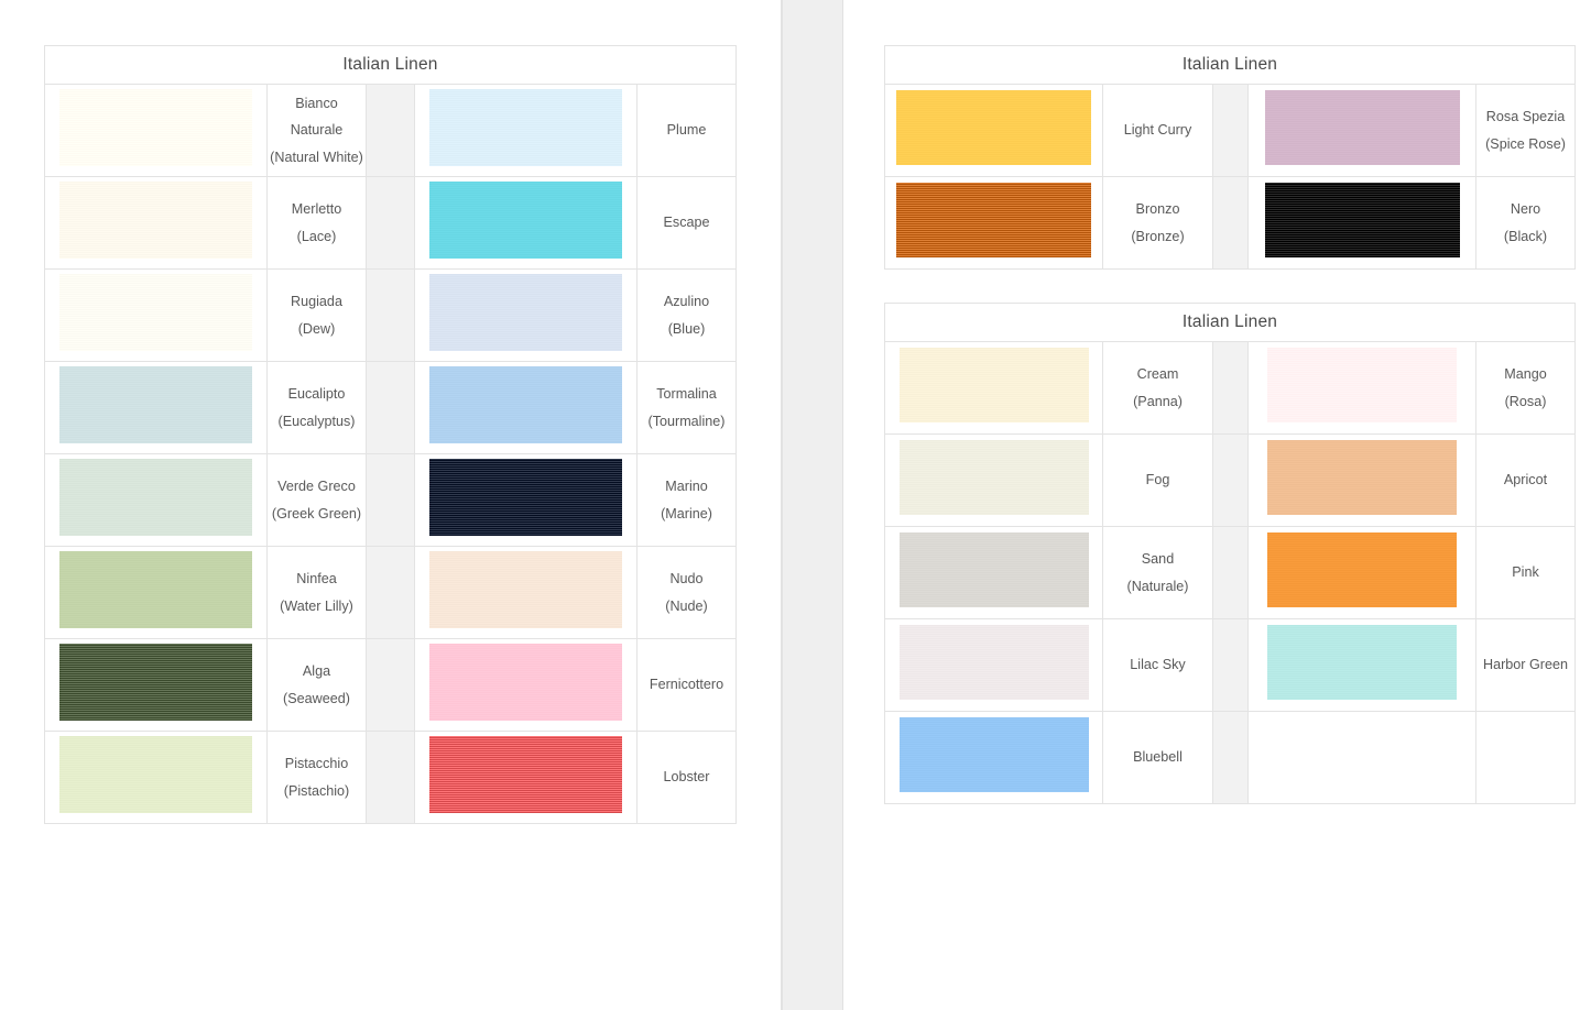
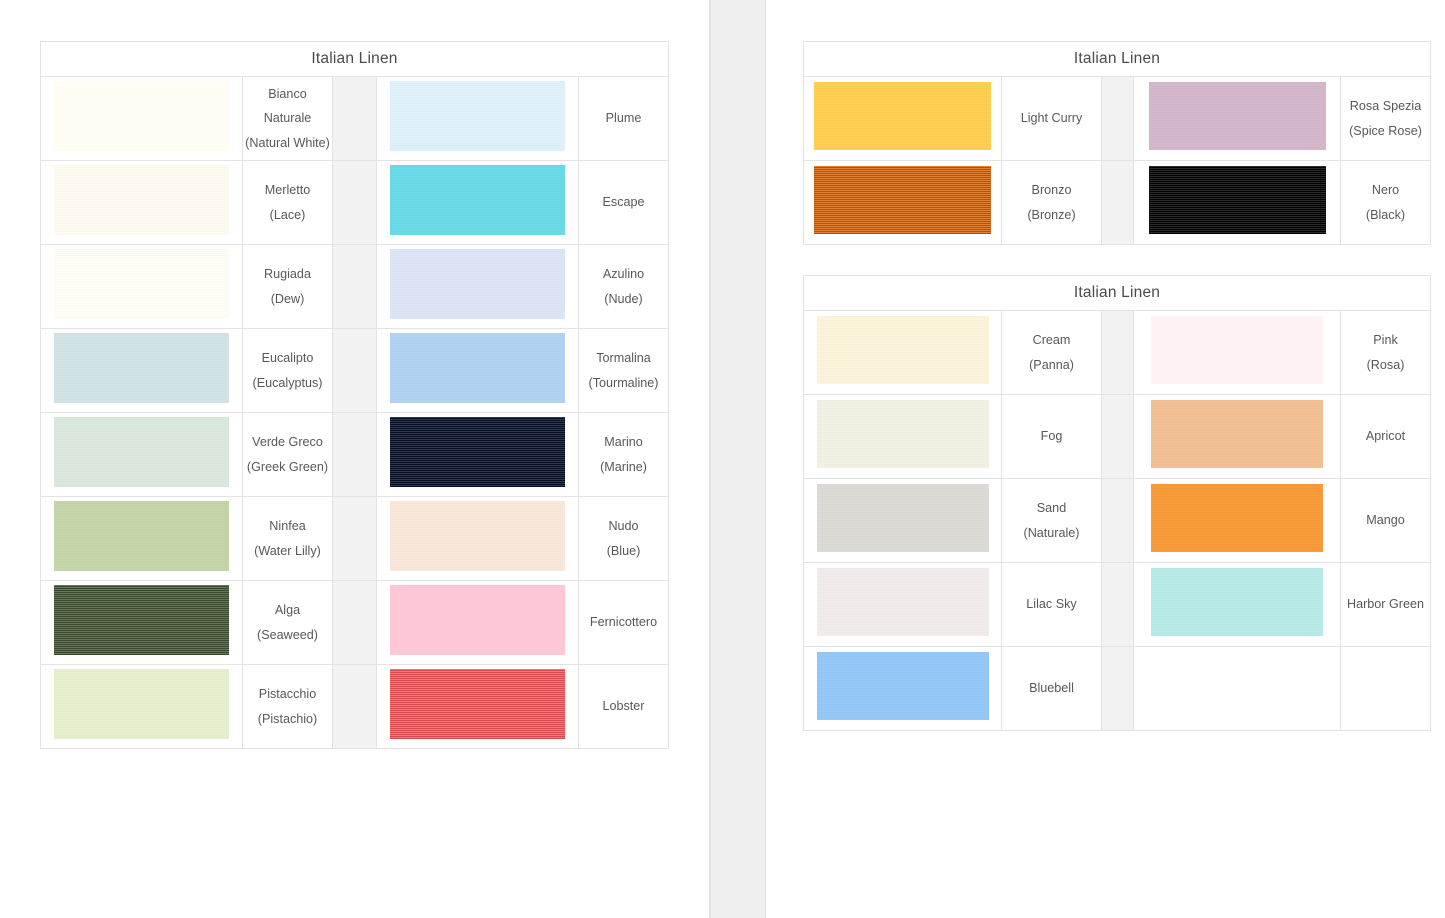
  Italian Linen
  	Bianco Naturale (Natural White)			Plume
  	Merletto (Lace)			Escape
- 	Rugiada (Dew)			Azulino (Blue)
+ 	Rugiada (Dew)			Azulino (Nude)
  	Eucalipto (Eucalyptus)			Tormalina (Tourmaline)
  	Verde Greco (Greek Green)			Marino (Marine)
- 	Ninfea (Water Lilly)			Nudo (Nude)
+ 	Ninfea (Water Lilly)			Nudo (Blue)
  	Alga (Seaweed)			Fernicottero
  	Pistacchio (Pistachio)			Lobster
  Italian Linen
  	Light Curry			Rosa Spezia (Spice Rose)
  	Bronzo (Bronze)			Nero (Black)
  Italian Linen
- 	Cream (Panna)			Mango (Rosa)
+ 	Cream (Panna)			Pink (Rosa)
  	Fog			Apricot
- 	Sand (Naturale)			Pink
+ 	Sand (Naturale)			Mango
  	Lilac Sky			Harbor Green
  	Bluebell
